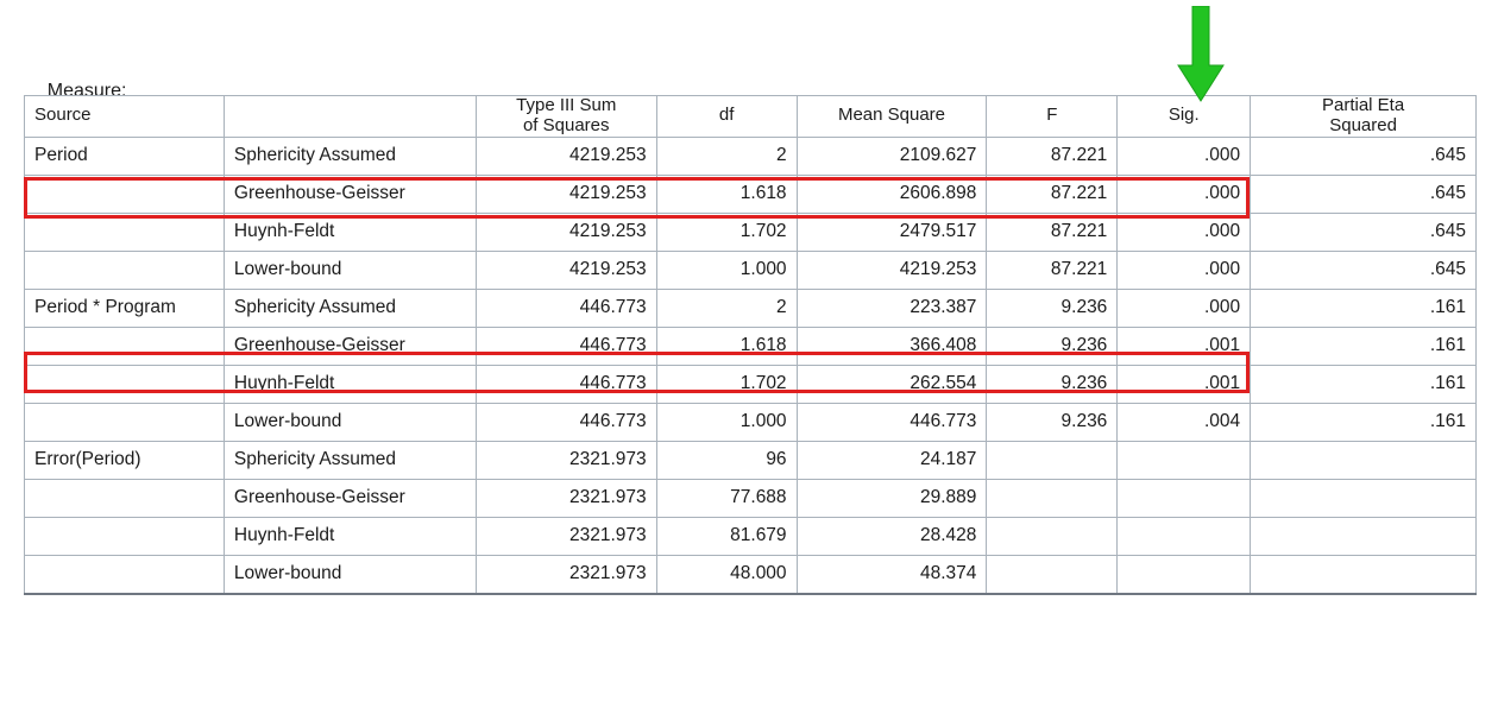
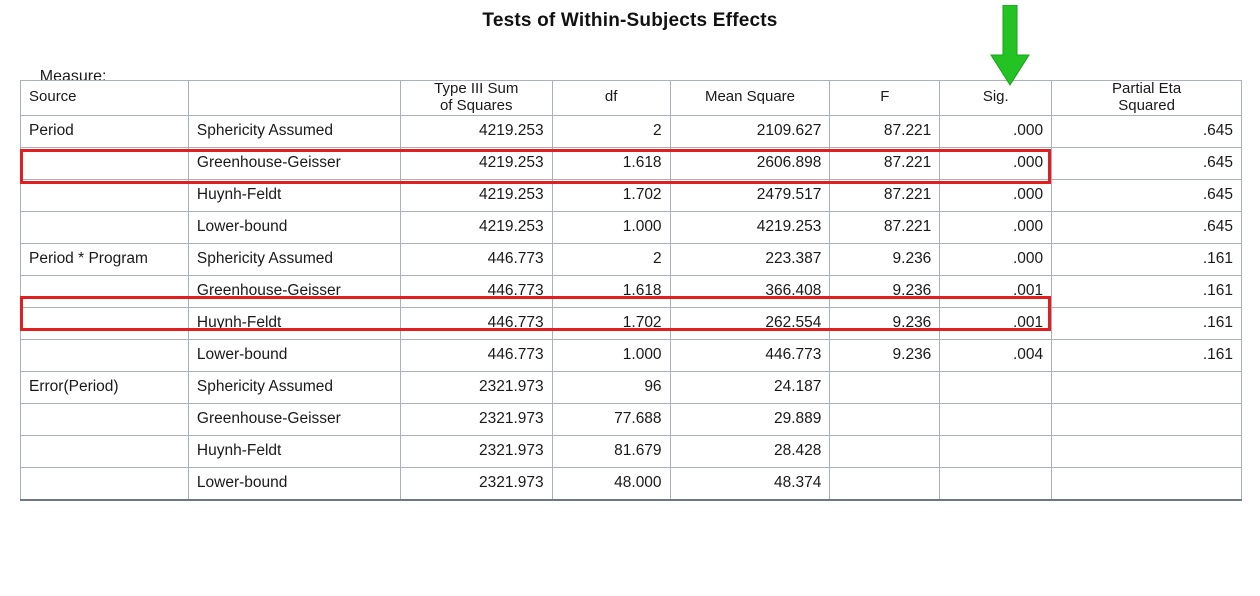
+ Tests of Within-Subjects Effects
  Source		Type III Sum of Squares	df	Mean Square	F	Sig.	Partial Eta Squared
  Period	Sphericity Assumed	4219.253	2	2109.627	87.221	.000	.645
  	Greenhouse-Geisser	4219.253	1.618	2606.898	87.221	.000	.645
  	Huynh-Feldt	4219.253	1.702	2479.517	87.221	.000	.645
  	Lower-bound	4219.253	1.000	4219.253	87.221	.000	.645
  Period * Program	Sphericity Assumed	446.773	2	223.387	9.236	.000	.161
  	Greenhouse-Geisser	446.773	1.618	366.408	9.236	.001	.161
  	Huynh-Feldt	446.773	1.702	262.554	9.236	.001	.161
  	Lower-bound	446.773	1.000	446.773	9.236	.004	.161
  Error(Period)	Sphericity Assumed	2321.973	96	24.187
  	Greenhouse-Geisser	2321.973	77.688	29.889
  	Huynh-Feldt	2321.973	81.679	28.428
  	Lower-bound	2321.973	48.000	48.374
